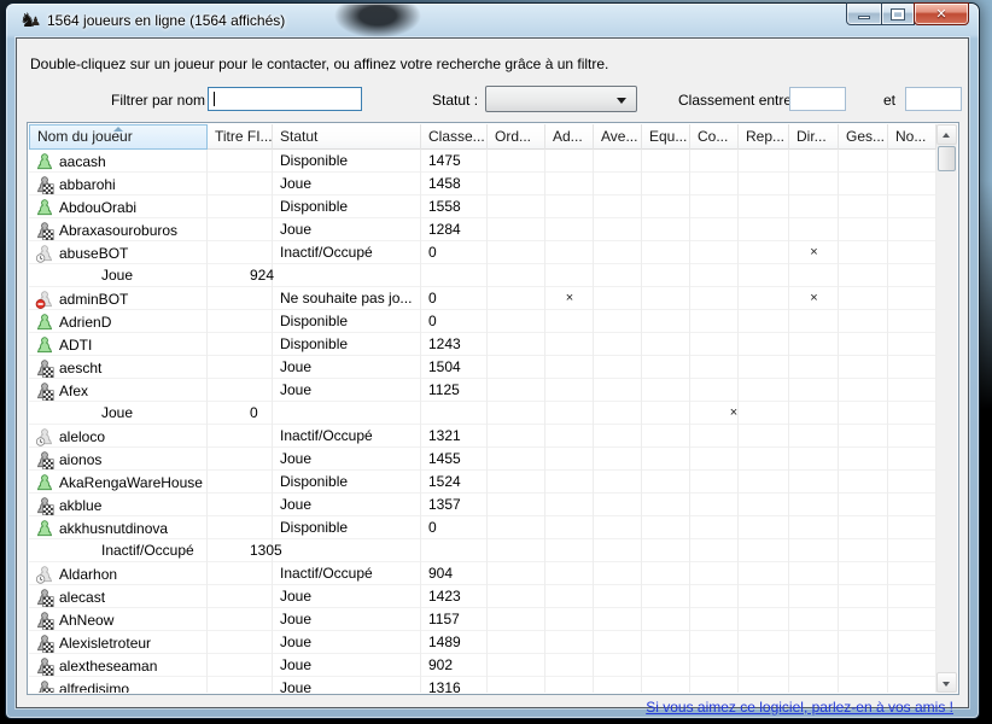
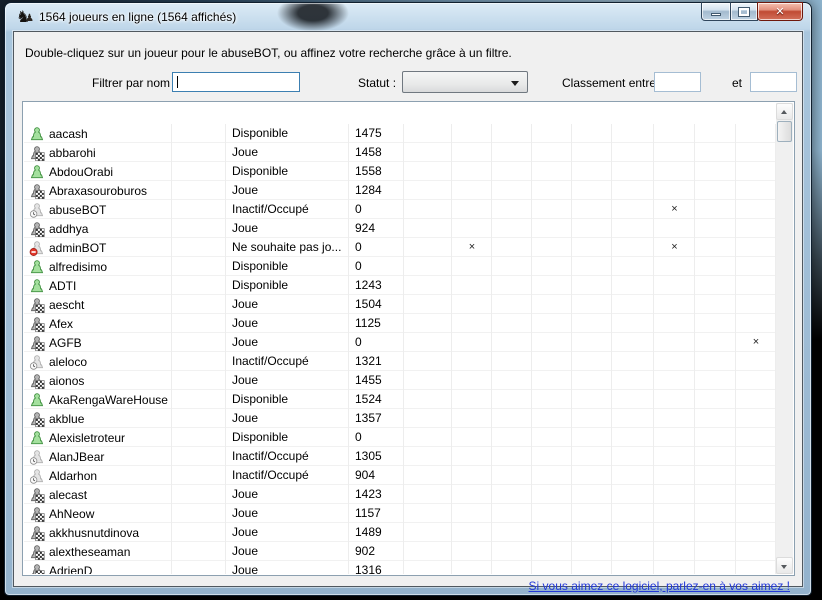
  ♞
  ♟
  1564 joueurs en ligne (1564 affichés)
  ✕
- Double-cliquez sur un joueur pour le contacter, ou affinez votre recherche grâce à un filtre.
+ Double-cliquez sur un joueur pour le abuseBOT, ou affinez votre recherche grâce à un filtre.
  Filtrer par nom
  Statut :
  Classement entre
  et
- Nom du joueur
- Titre FI...
- Statut
- Classe...
- Ord...
- Ad...
- Ave...
- Equ...
- Co...
- Rep...
- Dir...
- Ges...
- No...
  aacash
  Disponible
  1475
  abbarohi
  Joue
  1458
  AbdouOrabi
  Disponible
  1558
  Abraxasouroburos
  Joue
  1284
  abuseBOT
  Inactif/Occupé
  0
  ×
+ addhya
  Joue
  924
  adminBOT
  Ne souhaite pas jo...
  0
  ×
  ×
- AdrienD
+ alfredisimo
  Disponible
  0
  ADTI
  Disponible
  1243
  aescht
  Joue
  1504
  Afex
  Joue
  1125
+ AGFB
  Joue
  0
  ×
  aleloco
  Inactif/Occupé
  1321
  aionos
  Joue
  1455
  AkaRengaWareHouse
  Disponible
  1524
  akblue
  Joue
  1357
- akkhusnutdinova
+ Alexisletroteur
  Disponible
  0
+ AlanJBear
  Inactif/Occupé
  1305
  Aldarhon
  Inactif/Occupé
  904
  alecast
  Joue
  1423
  AhNeow
  Joue
  1157
- Alexisletroteur
+ akkhusnutdinova
  Joue
  1489
  alextheseaman
  Joue
  902
- alfredisimo
+ AdrienD
  Joue
  1316
- Si vous aimez ce logiciel, parlez-en à vos amis !
+ Si vous aimez ce logiciel, parlez-en à vos aimez !
